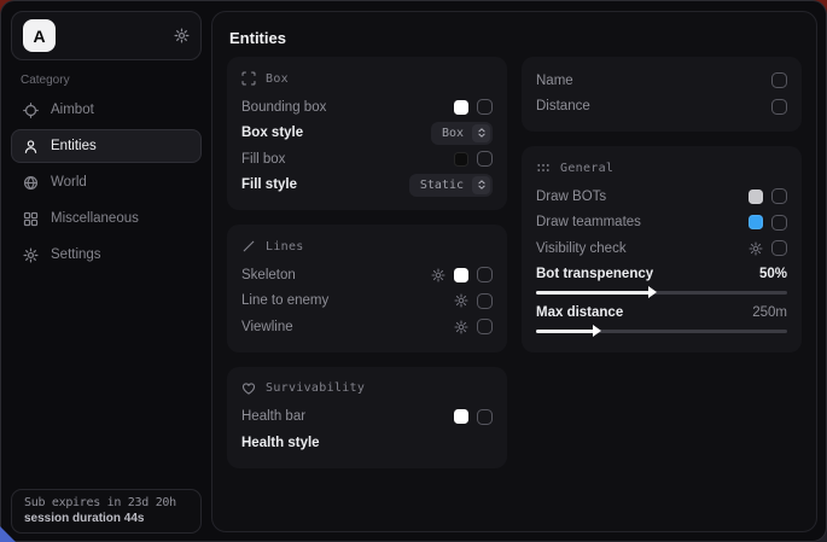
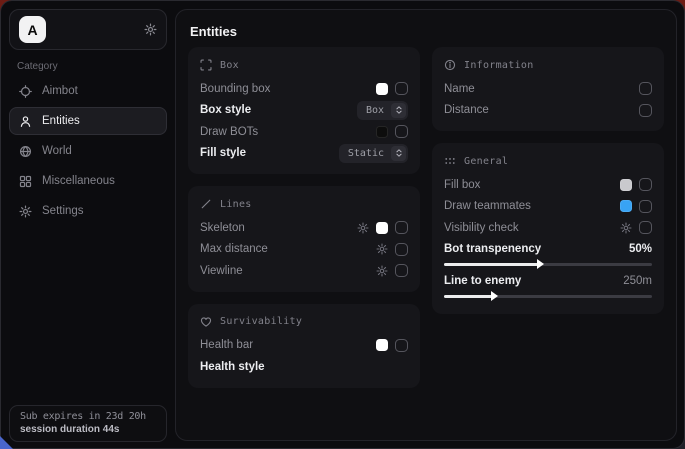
  A
  Category
  Aimbot
  Entities
  World
  Miscellaneous
  Settings
  Sub expires in 23d 20h
  session duration 44s
  Entities
  Box
  Bounding box
  Box style
  Box
- Fill box
+ Draw BOTs
  Fill style
  Static
  Lines
  Skeleton
- Line to enemy
+ Max distance
  Viewline
  Survivability
  Health bar
  Health style
+ Information
  Name
  Distance
  General
- Draw BOTs
+ Fill box
  Draw teammates
  Visibility check
  Bot transpenency
  50%
- Max distance
+ Line to enemy
  250m
